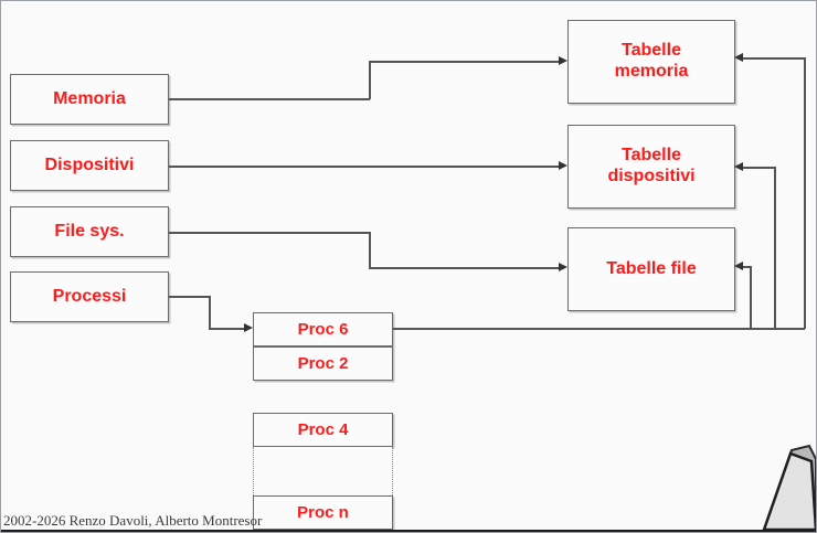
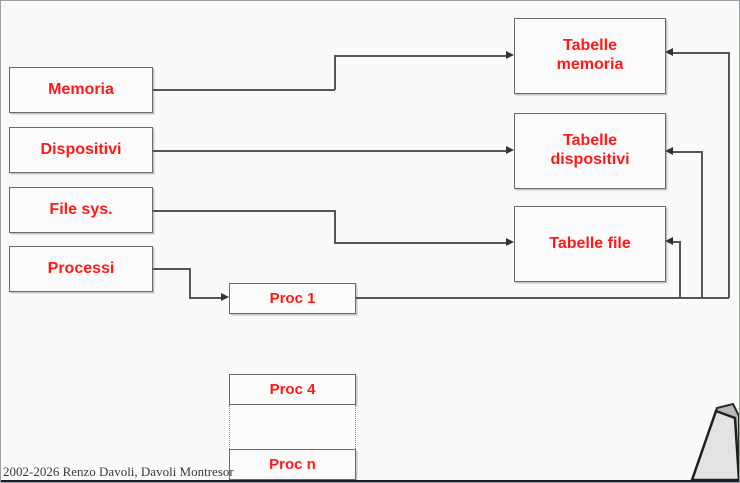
  Memoria
  Dispositivi
  File sys.
  Processi
  Tabelle
  memoria
  Tabelle
  dispositivi
  Tabelle file
- Proc 6
+ Proc 1
- Proc 2
  Proc 4
  Proc n
- 2002-2026 Renzo Davoli, Alberto Montresor
+ 2002-2026 Renzo Davoli, Davoli Montresor
